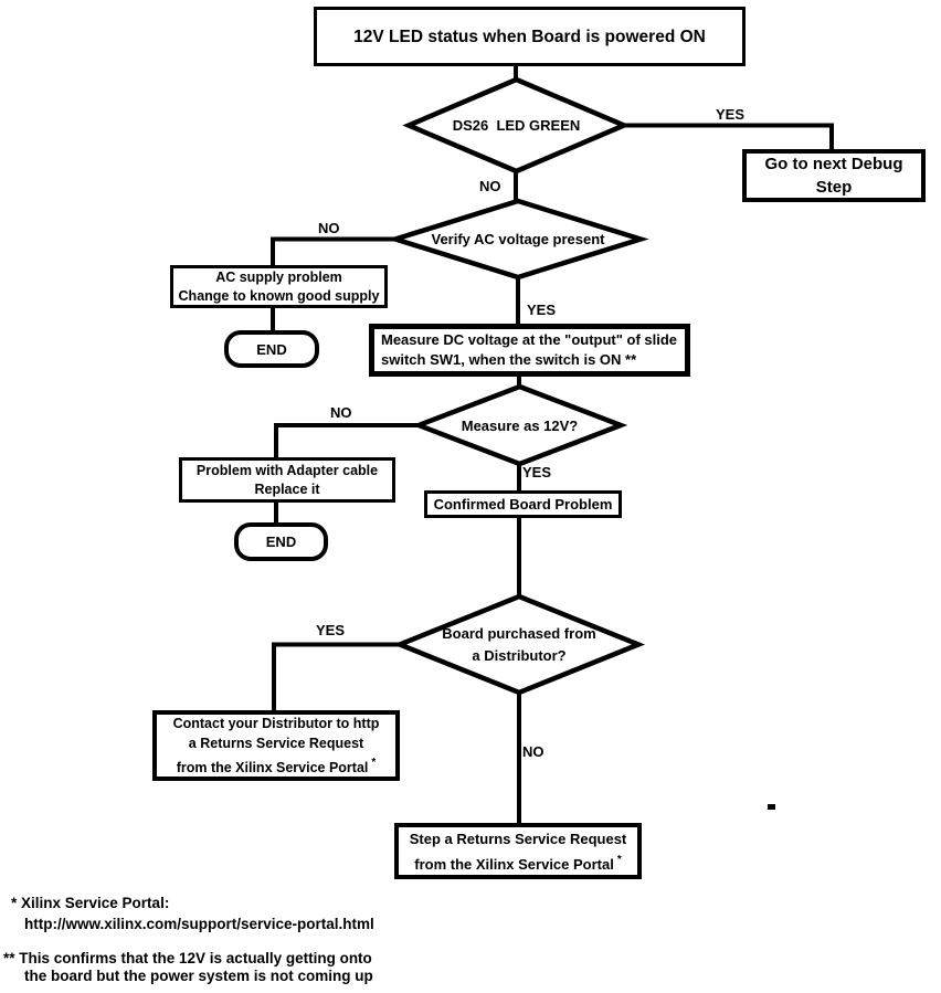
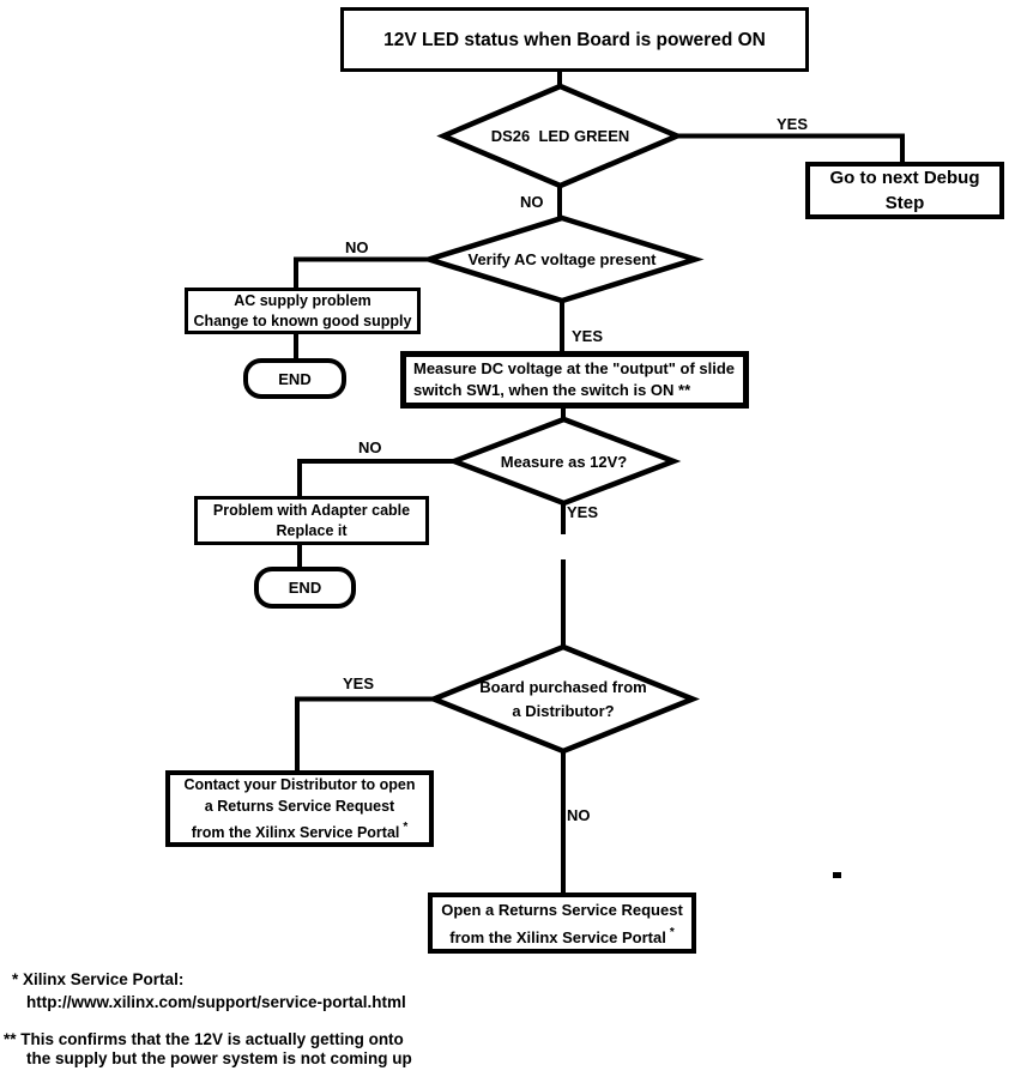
  12V LED status when Board is powered ON
  Go to next Debug
  Step
  AC supply problem
  Change to known good supply
  END
  Measure DC voltage at the "output" of slide
  switch SW1, when the switch is ON **
  Problem with Adapter cable
  Replace it
  END
- Confirmed Board Problem
- Contact your Distributor to http
+ Contact your Distributor to open
  a Returns Service Request
  from the Xilinx Service Portal *
- Step a Returns Service Request
+ Open a Returns Service Request
  from the Xilinx Service Portal *
  DS26 LED GREEN
  Verify AC voltage present
  Measure as 12V?
  Board purchased from
  a Distributor?
  YES
  NO
  NO
  YES
  NO
  YES
  YES
  NO
  * Xilinx Service Portal:
  http://www.xilinx.com/support/service-portal.html
  ** This confirms that the 12V is actually getting onto
- the board but the power system is not coming up
+ the supply but the power system is not coming up
